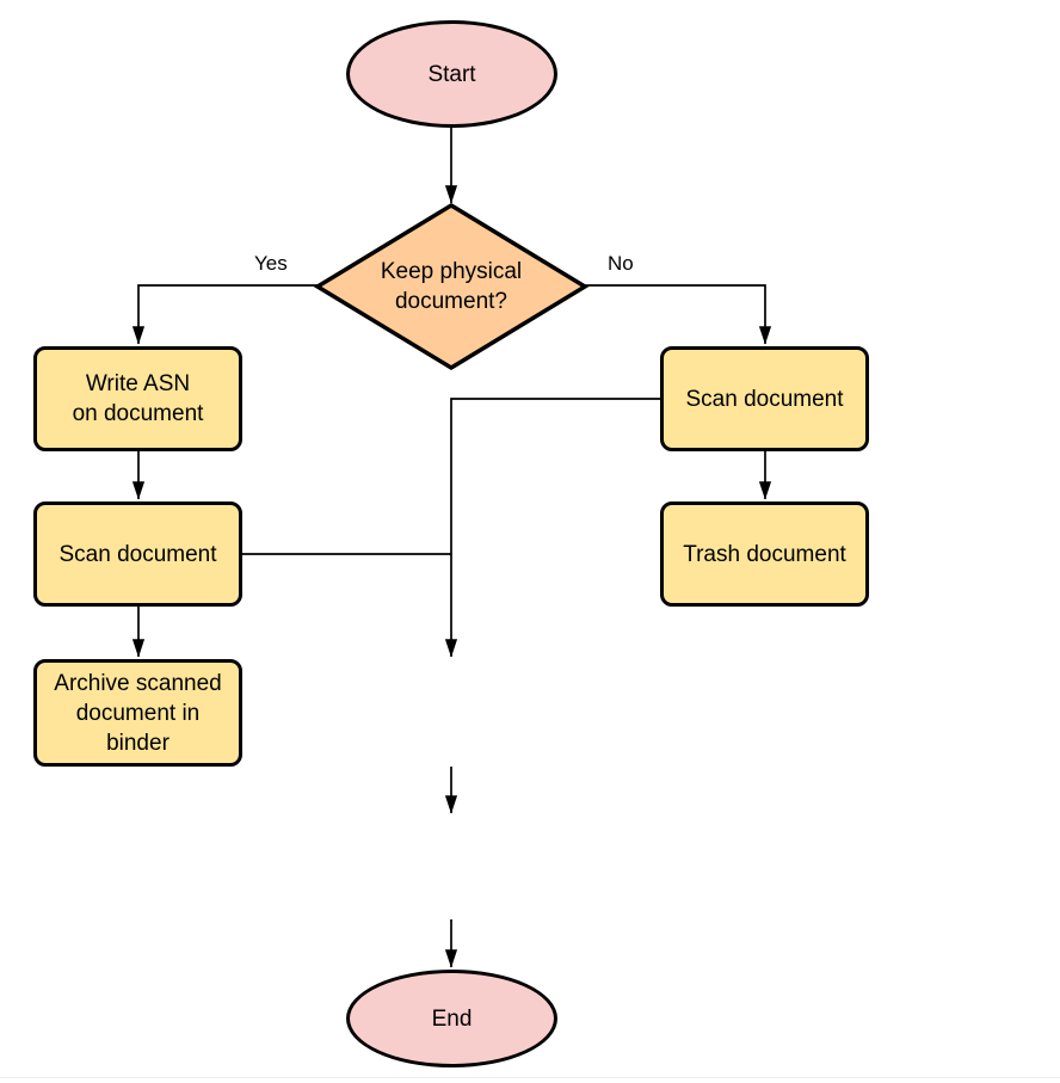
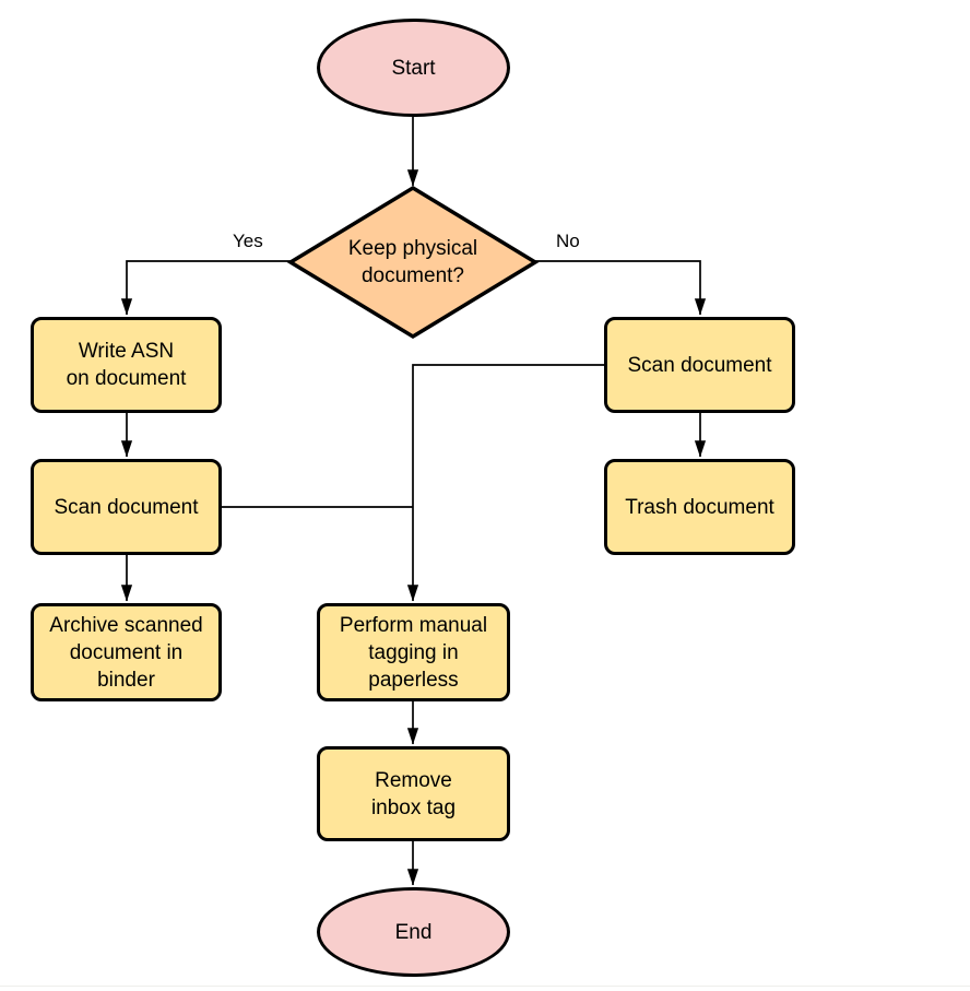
  Yes
  No
  Start
  Keep physical
  document?
  Write ASN
  on document
  Scan document
  Archive scanned
  document in
  binder
  Scan document
  Trash document
+ Perform manual
+ tagging in
+ paperless
+ Remove
+ inbox tag
  End
